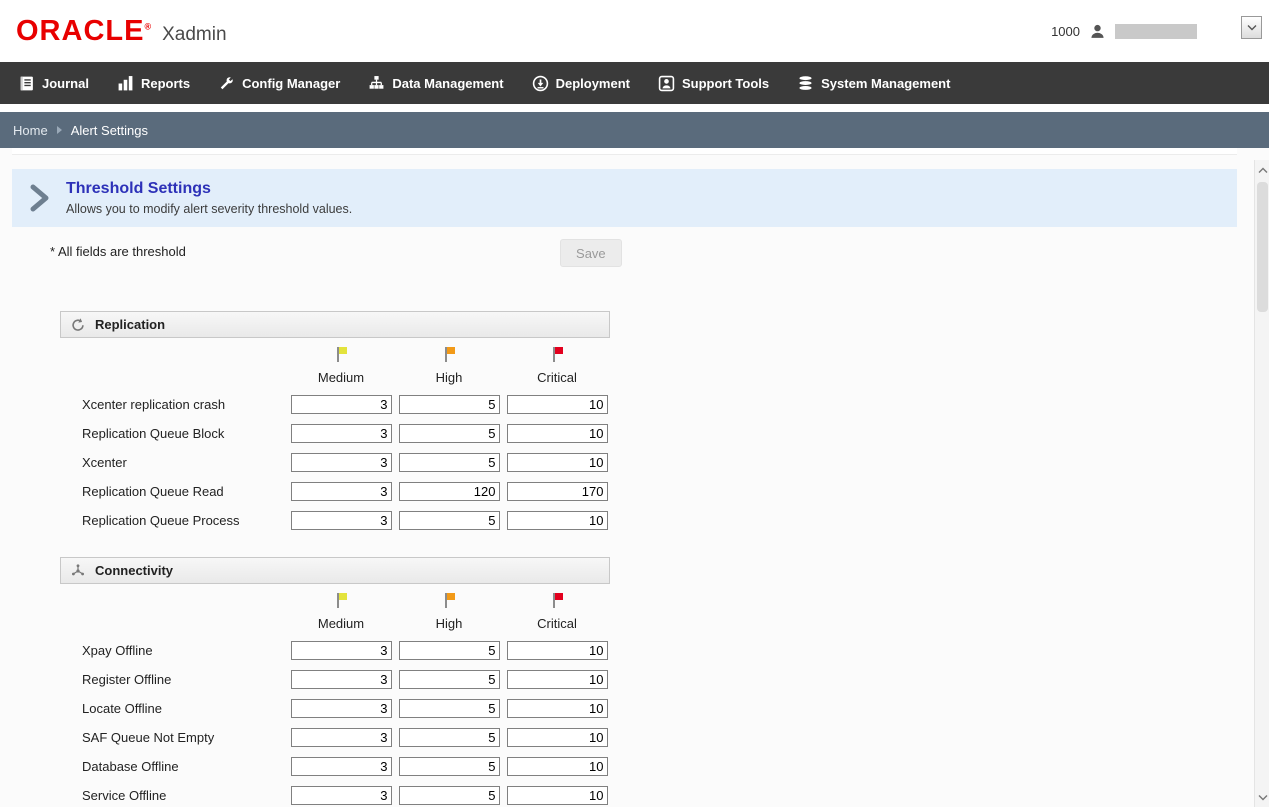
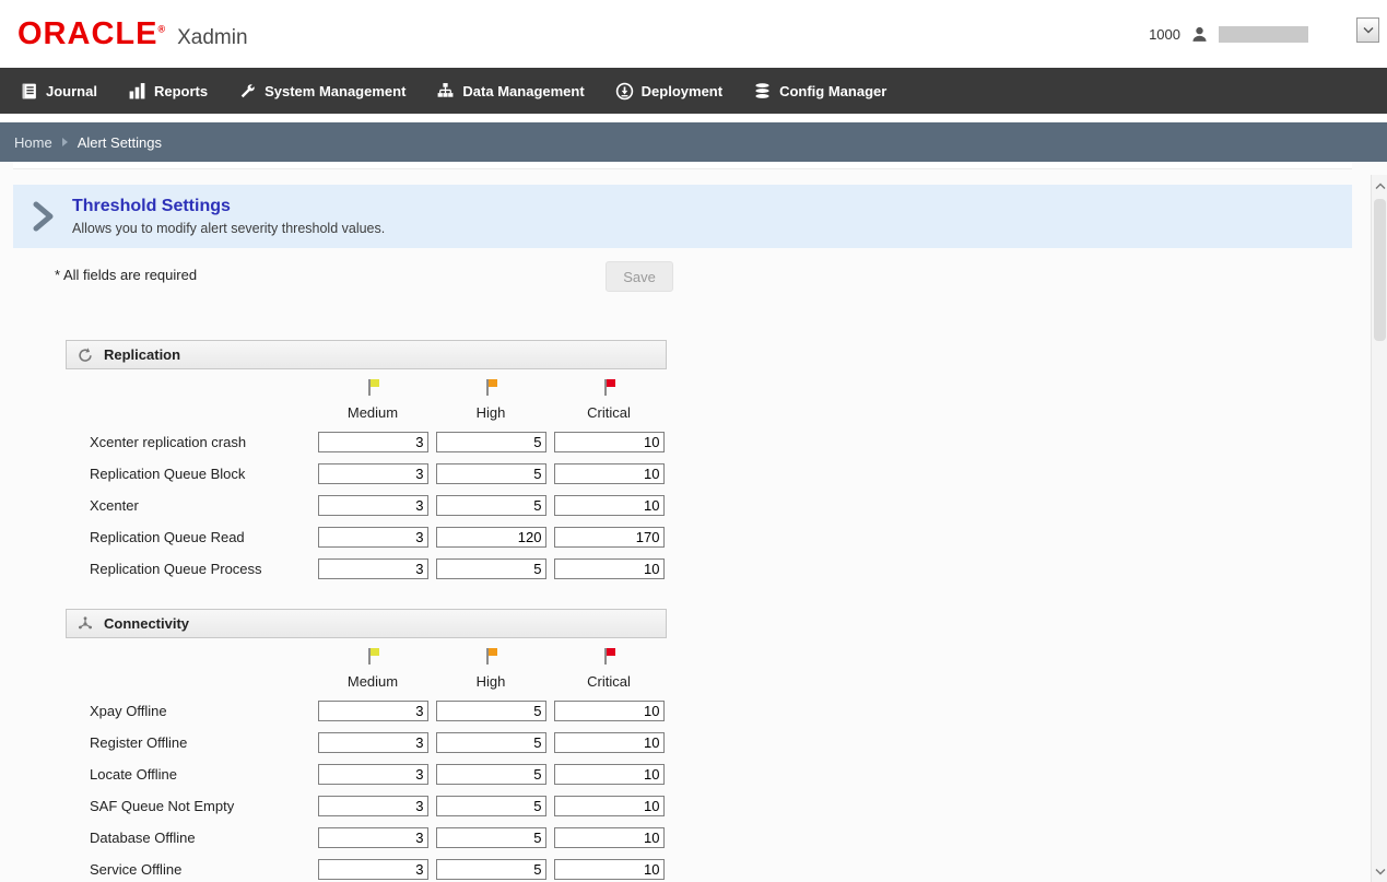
  ORACLE®
  Xadmin
  1000
  Journal
  Reports
- Config Manager
+ System Management
  Data Management
  Deployment
- Support Tools
- System Management
+ Config Manager
  Home
  Alert Settings
  Threshold Settings
  Allows you to modify alert severity threshold values.
- * All fields are threshold
+ * All fields are required
  Save
  Replication
  Medium
  High
  Critical
  Xcenter replication crash
  3
  5
  10
  Replication Queue Block
  3
  5
  10
  Xcenter
  3
  5
  10
  Replication Queue Read
  3
  120
  170
  Replication Queue Process
  3
  5
  10
  Connectivity
  Medium
  High
  Critical
  Xpay Offline
  3
  5
  10
  Register Offline
  3
  5
  10
  Locate Offline
  3
  5
  10
  SAF Queue Not Empty
  3
  5
  10
  Database Offline
  3
  5
  10
  Service Offline
  3
  5
  10
